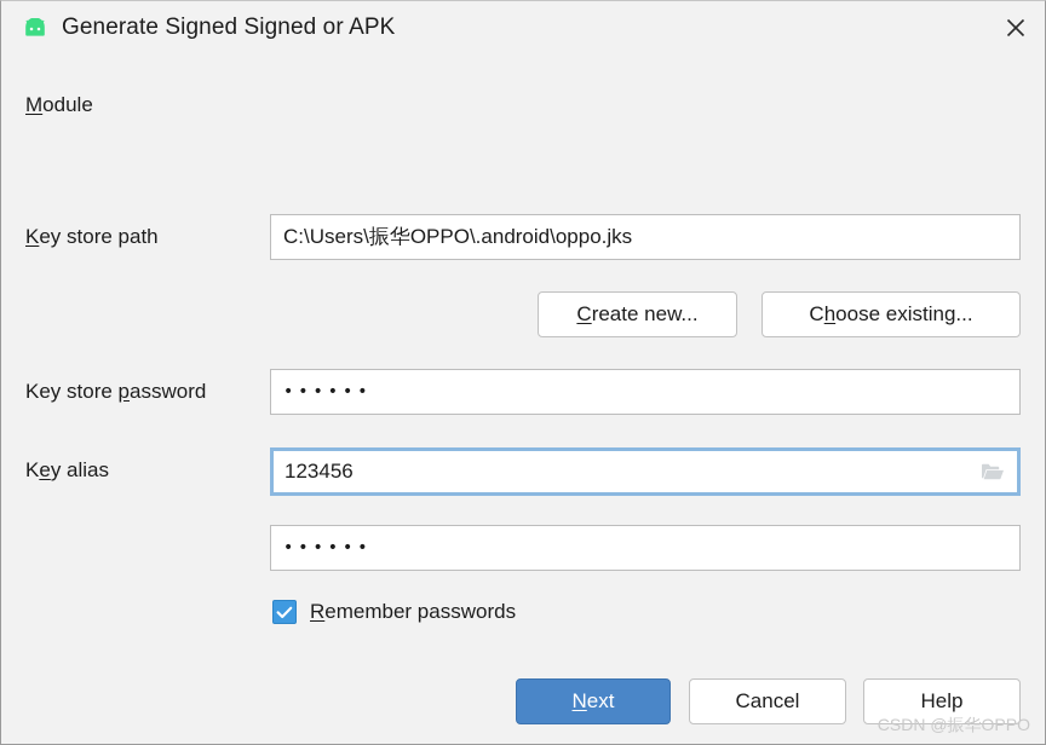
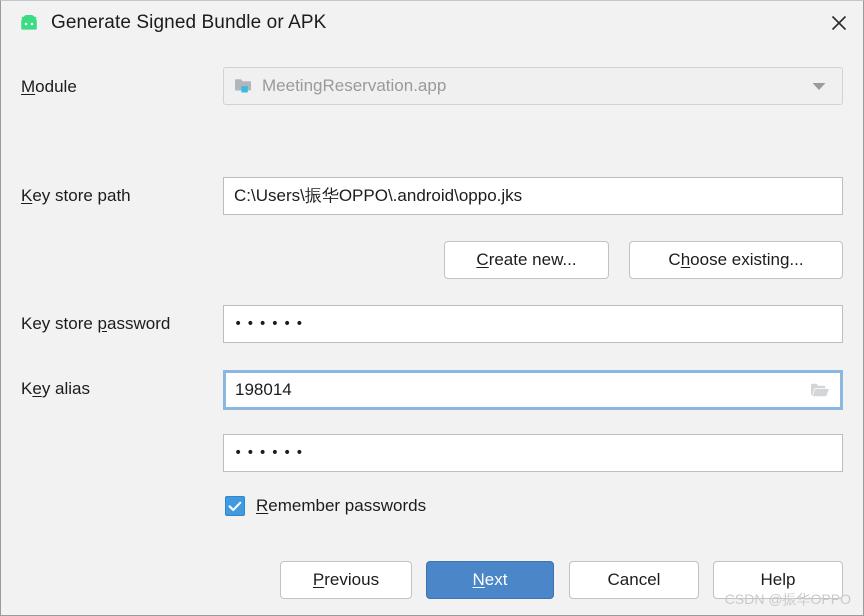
- Generate Signed Signed or APK
+ Generate Signed Bundle or APK
  Module
+ MeetingReservation.app
  Key store path
  C:\Users\振华OPPO\.android\oppo.jks
  Create new...
  Choose existing...
  Key store password
  ••••••
  Key alias
- 123456
+ 198014
  ••••••
  Remember passwords
+ Previous
  Next
  Cancel
  Help
  CSDN @振华OPPO
